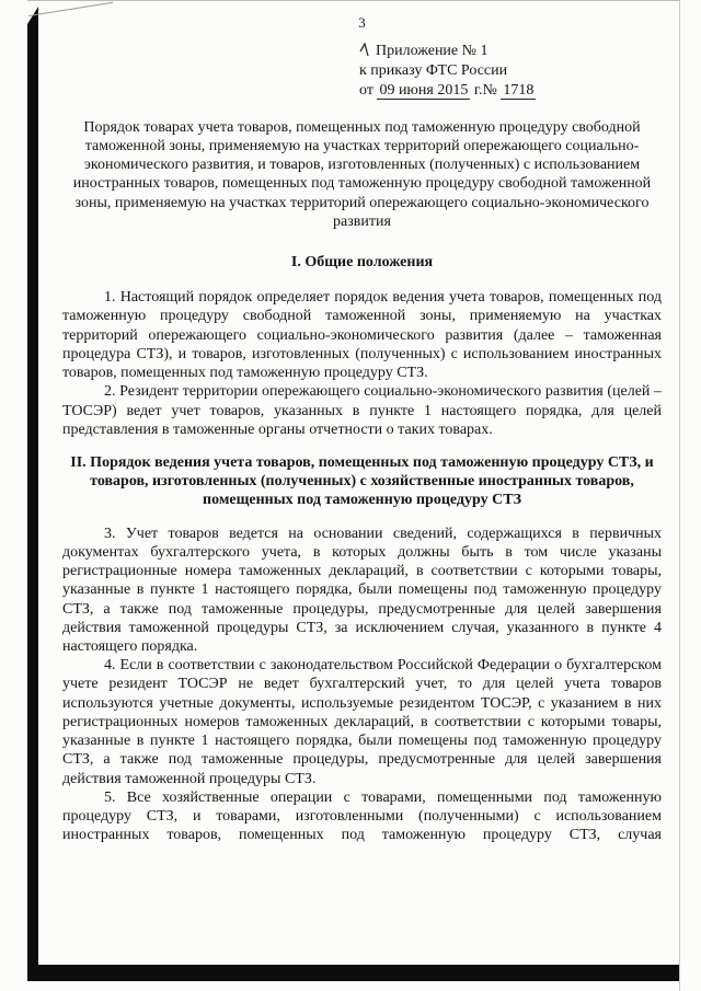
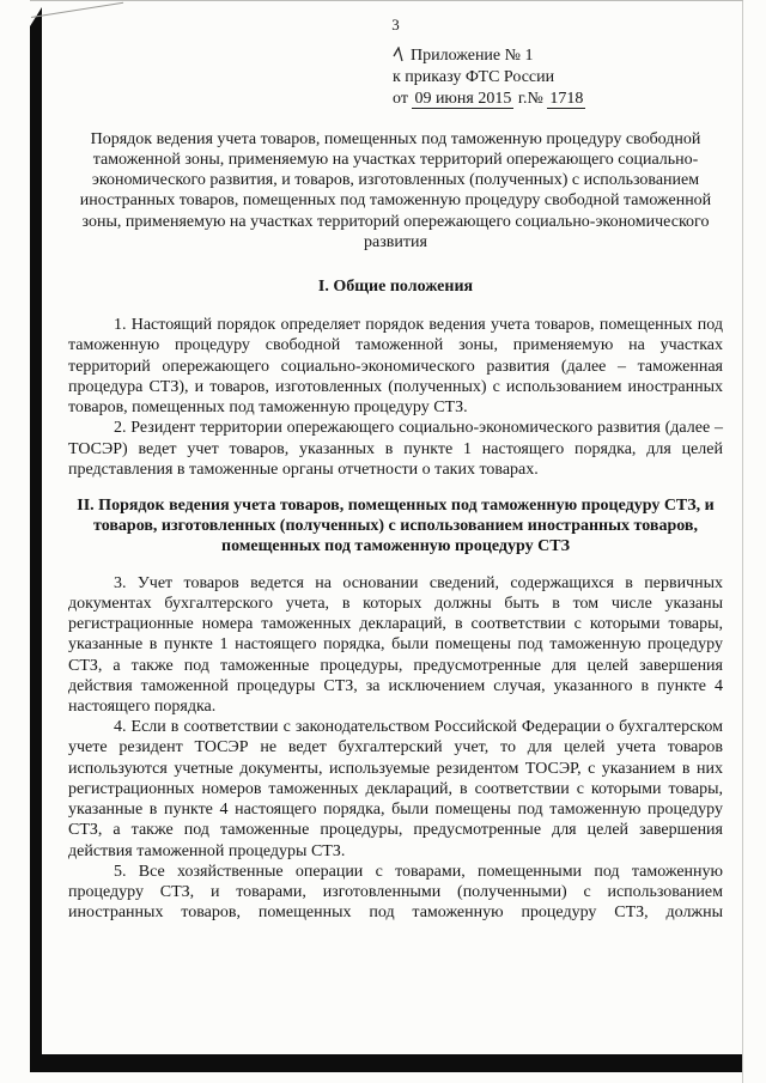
  3
  Приложение № 1
  к приказу ФТС России
  от 09 июня 2015 г.№ 1718
- Порядок товарах учета товаров, помещенных под таможенную процедуру свободной таможенной зоны, применяемую на участках территорий опережающего социально-экономического развития, и товаров, изготовленных (полученных) с использованием иностранных товаров, помещенных под таможенную процедуру свободной таможенной зоны, применяемую на участках территорий опережающего социально-экономического развития
+ Порядок ведения учета товаров, помещенных под таможенную процедуру свободной таможенной зоны, применяемую на участках территорий опережающего социально-экономического развития, и товаров, изготовленных (полученных) с использованием иностранных товаров, помещенных под таможенную процедуру свободной таможенной зоны, применяемую на участках территорий опережающего социально-экономического развития
  I. Общие положения
  1. Настоящий порядок определяет порядок ведения учета товаров, помещенных под таможенную процедуру свободной таможенной зоны, применяемую на участках территорий опережающего социально-экономического развития (далее – таможенная процедура СТЗ), и товаров, изготовленных (полученных) с использованием иностранных товаров, помещенных под таможенную процедуру СТЗ.
- 2. Резидент территории опережающего социально-экономического развития (целей – ТОСЭР) ведет учет товаров, указанных в пункте 1 настоящего порядка, для целей представления в таможенные органы отчетности о таких товарах.
+ 2. Резидент территории опережающего социально-экономического развития (далее – ТОСЭР) ведет учет товаров, указанных в пункте 1 настоящего порядка, для целей представления в таможенные органы отчетности о таких товарах.
- II. Порядок ведения учета товаров, помещенных под таможенную процедуру СТЗ, и товаров, изготовленных (полученных) с хозяйственные иностранных товаров, помещенных под таможенную процедуру СТЗ
+ II. Порядок ведения учета товаров, помещенных под таможенную процедуру СТЗ, и товаров, изготовленных (полученных) с использованием иностранных товаров, помещенных под таможенную процедуру СТЗ
  3. Учет товаров ведется на основании сведений, содержащихся в первичных документах бухгалтерского учета, в которых должны быть в том числе указаны регистрационные номера таможенных деклараций, в соответствии с которыми товары, указанные в пункте 1 настоящего порядка, были помещены под таможенную процедуру СТЗ, а также под таможенные процедуры, предусмотренные для целей завершения действия таможенной процедуры СТЗ, за исключением случая, указанного в пункте 4 настоящего порядка.
- 4. Если в соответствии с законодательством Российской Федерации о бухгалтерском учете резидент ТОСЭР не ведет бухгалтерский учет, то для целей учета товаров используются учетные документы, используемые резидентом ТОСЭР, с указанием в них регистрационных номеров таможенных деклараций, в соответствии с которыми товары, указанные в пункте 1 настоящего порядка, были помещены под таможенную процедуру СТЗ, а также под таможенные процедуры, предусмотренные для целей завершения действия таможенной процедуры СТЗ.
+ 4. Если в соответствии с законодательством Российской Федерации о бухгалтерском учете резидент ТОСЭР не ведет бухгалтерский учет, то для целей учета товаров используются учетные документы, используемые резидентом ТОСЭР, с указанием в них регистрационных номеров таможенных деклараций, в соответствии с которыми товары, указанные в пункте 4 настоящего порядка, были помещены под таможенную процедуру СТЗ, а также под таможенные процедуры, предусмотренные для целей завершения действия таможенной процедуры СТЗ.
- 5. Все хозяйственные операции с товарами, помещенными под таможенную процедуру СТЗ, и товарами, изготовленными (полученными) с использованием иностранных товаров, помещенных под таможенную процедуру СТЗ, случая
+ 5. Все хозяйственные операции с товарами, помещенными под таможенную процедуру СТЗ, и товарами, изготовленными (полученными) с использованием иностранных товаров, помещенных под таможенную процедуру СТЗ, должны
